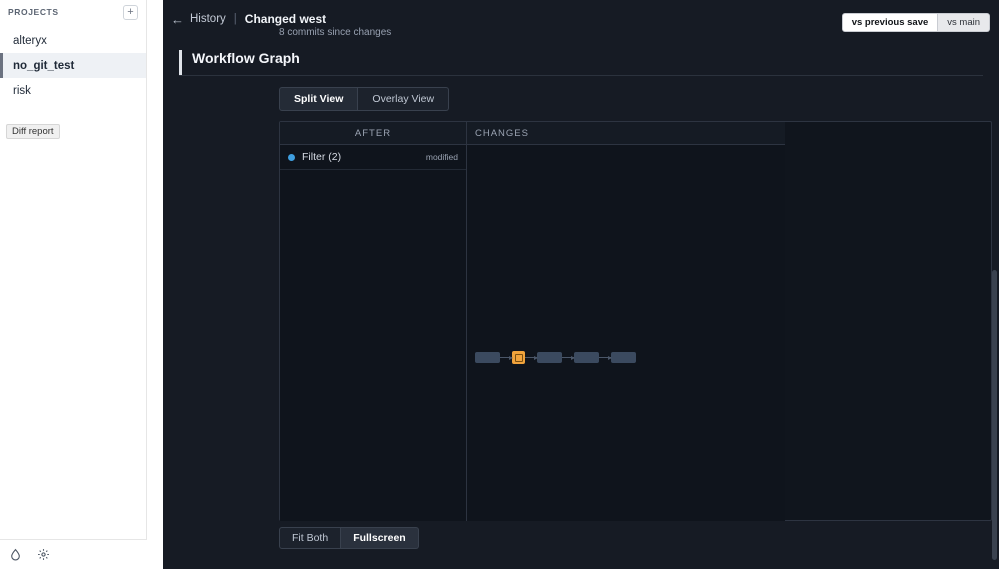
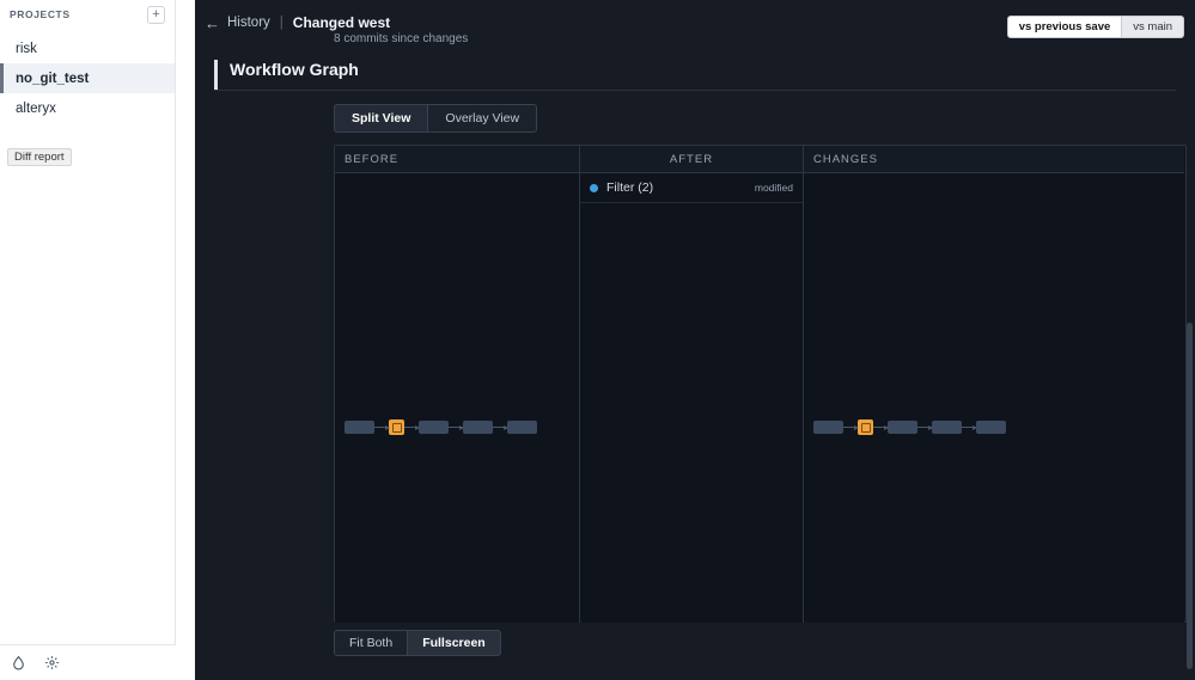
  PROJECTS
  +
- alteryx
+ risk
  no_git_test
- risk
+ alteryx
  Diff report
  ←
  History
  |
  Changed west
  8 commits since changes
  vs previous save
  vs main
  Workflow Graph
  Split View
  Overlay View
+ BEFORE
  AFTER
  Filter (2)
  modified
  CHANGES
  Fit Both
  Fullscreen
